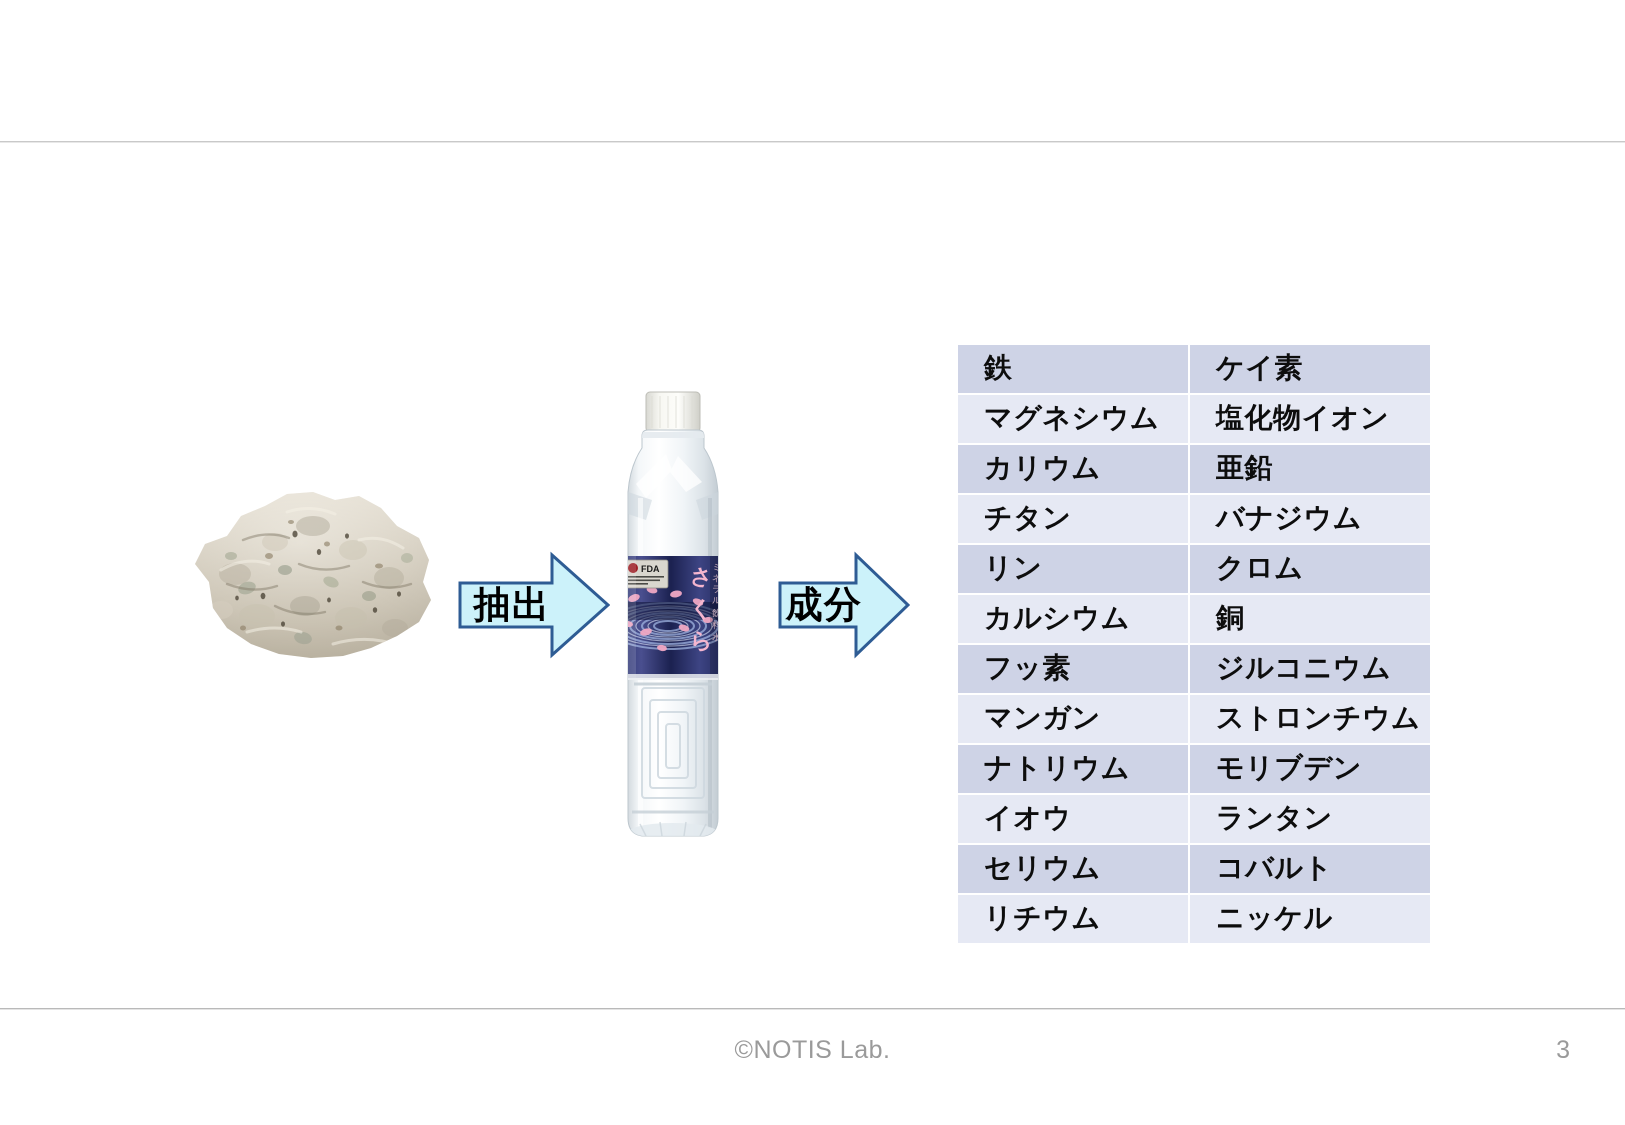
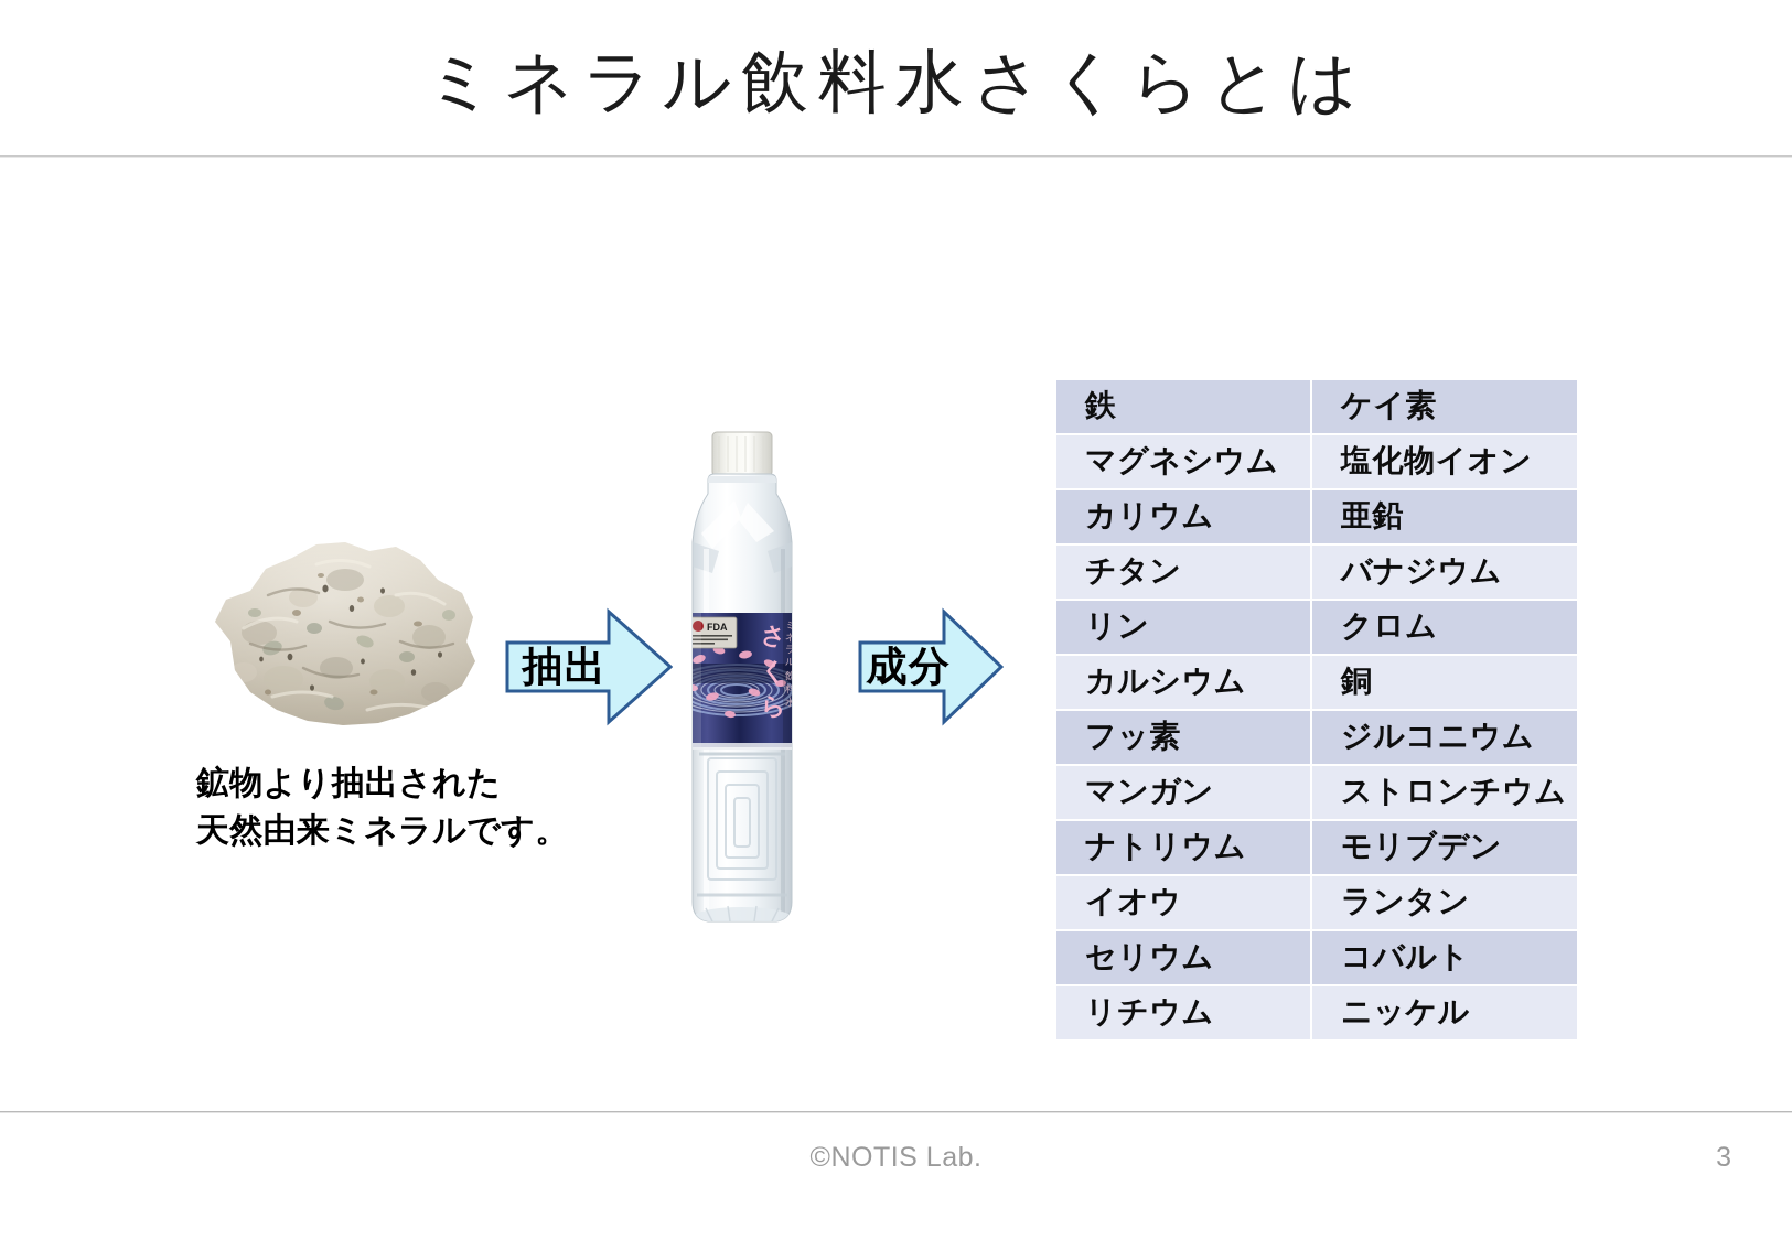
+ ミネラル飲料水さくらとは
+ 鉱物より抽出された
+ 天然由来ミネラルです。
  抽出
  FDA
  さ
  く
  ら
  ミ
  ネ
  ラ
  ル
  飲
  料
  水
  成分
  鉄	ケイ素
  マグネシウム	塩化物イオン
  カリウム	亜鉛
  チタン	バナジウム
  リン	クロム
  カルシウム	銅
  フッ素	ジルコニウム
  マンガン	ストロンチウム
  ナトリウム	モリブデン
  イオウ	ランタン
  セリウム	コバルト
  リチウム	ニッケル
  ©NOTIS Lab.
  3
